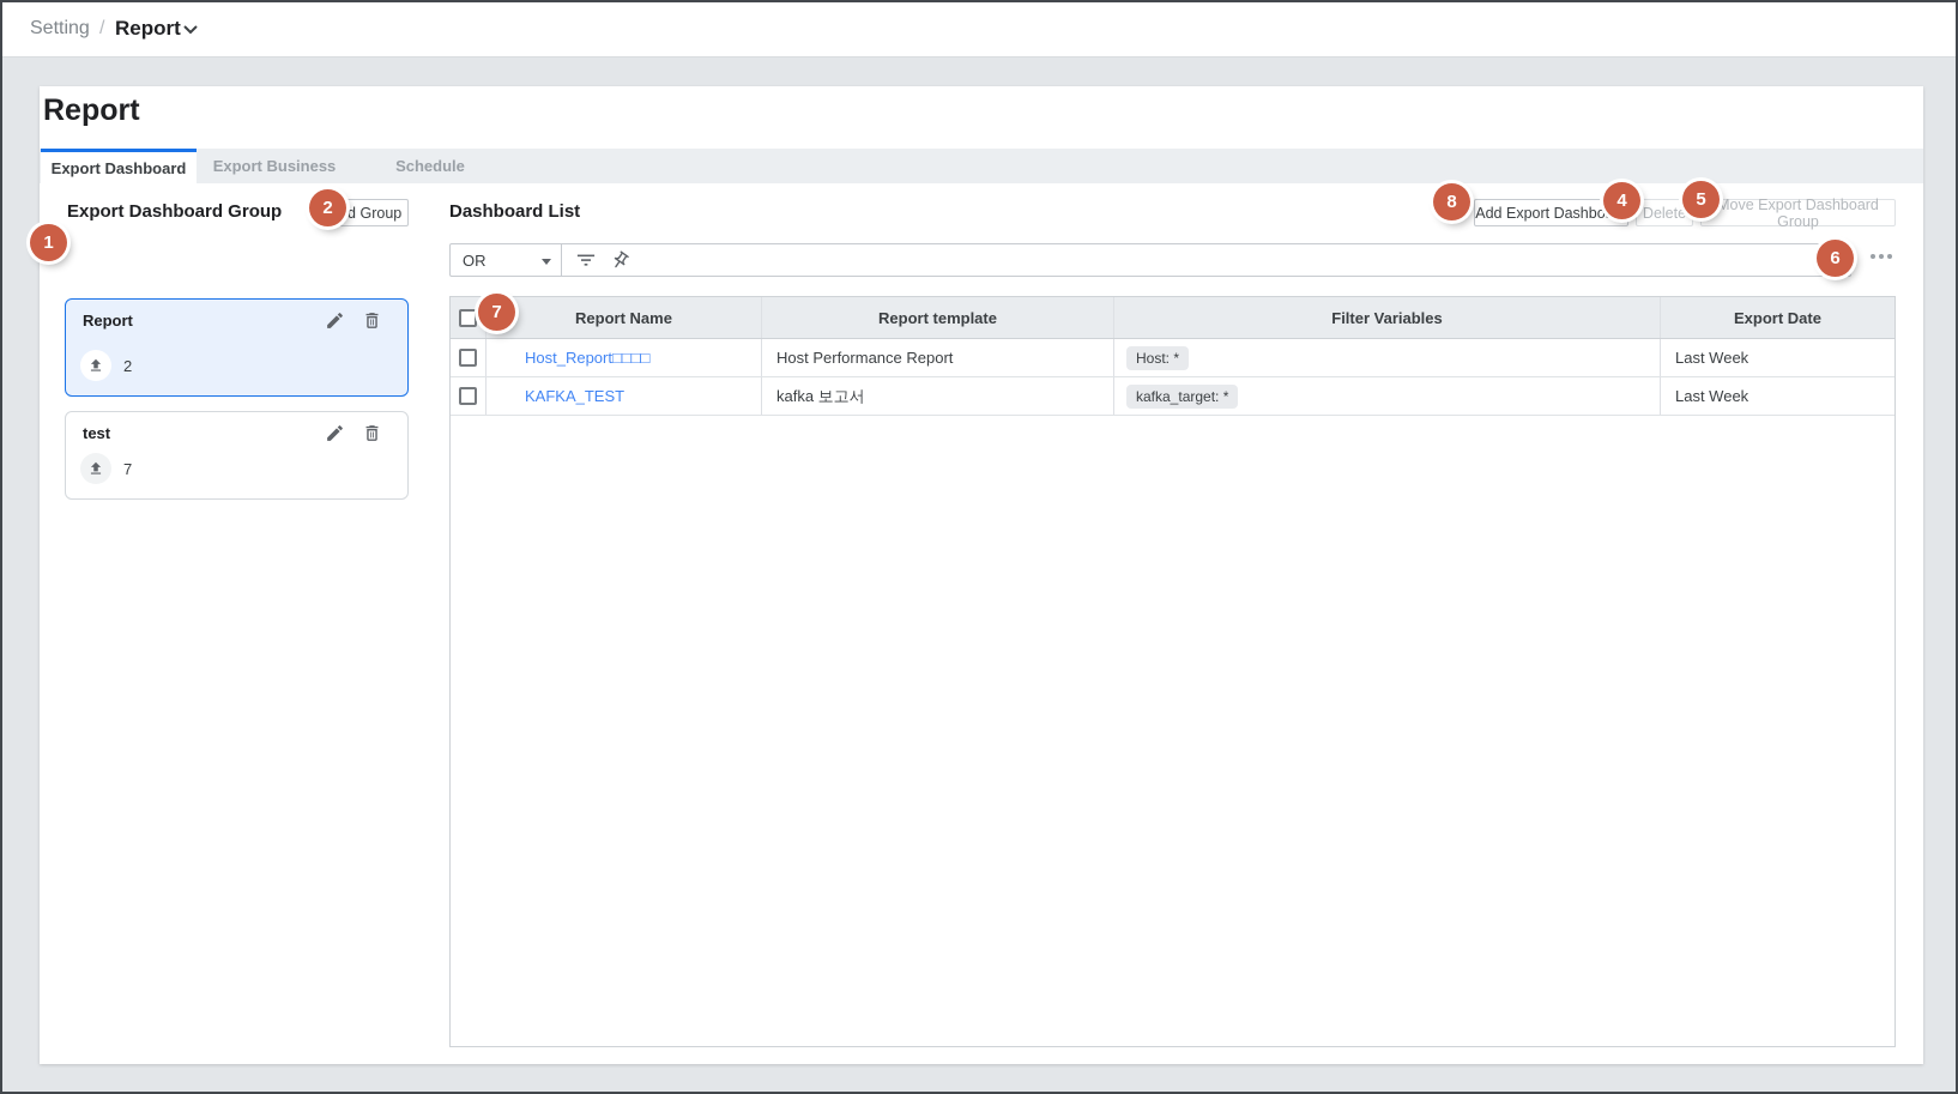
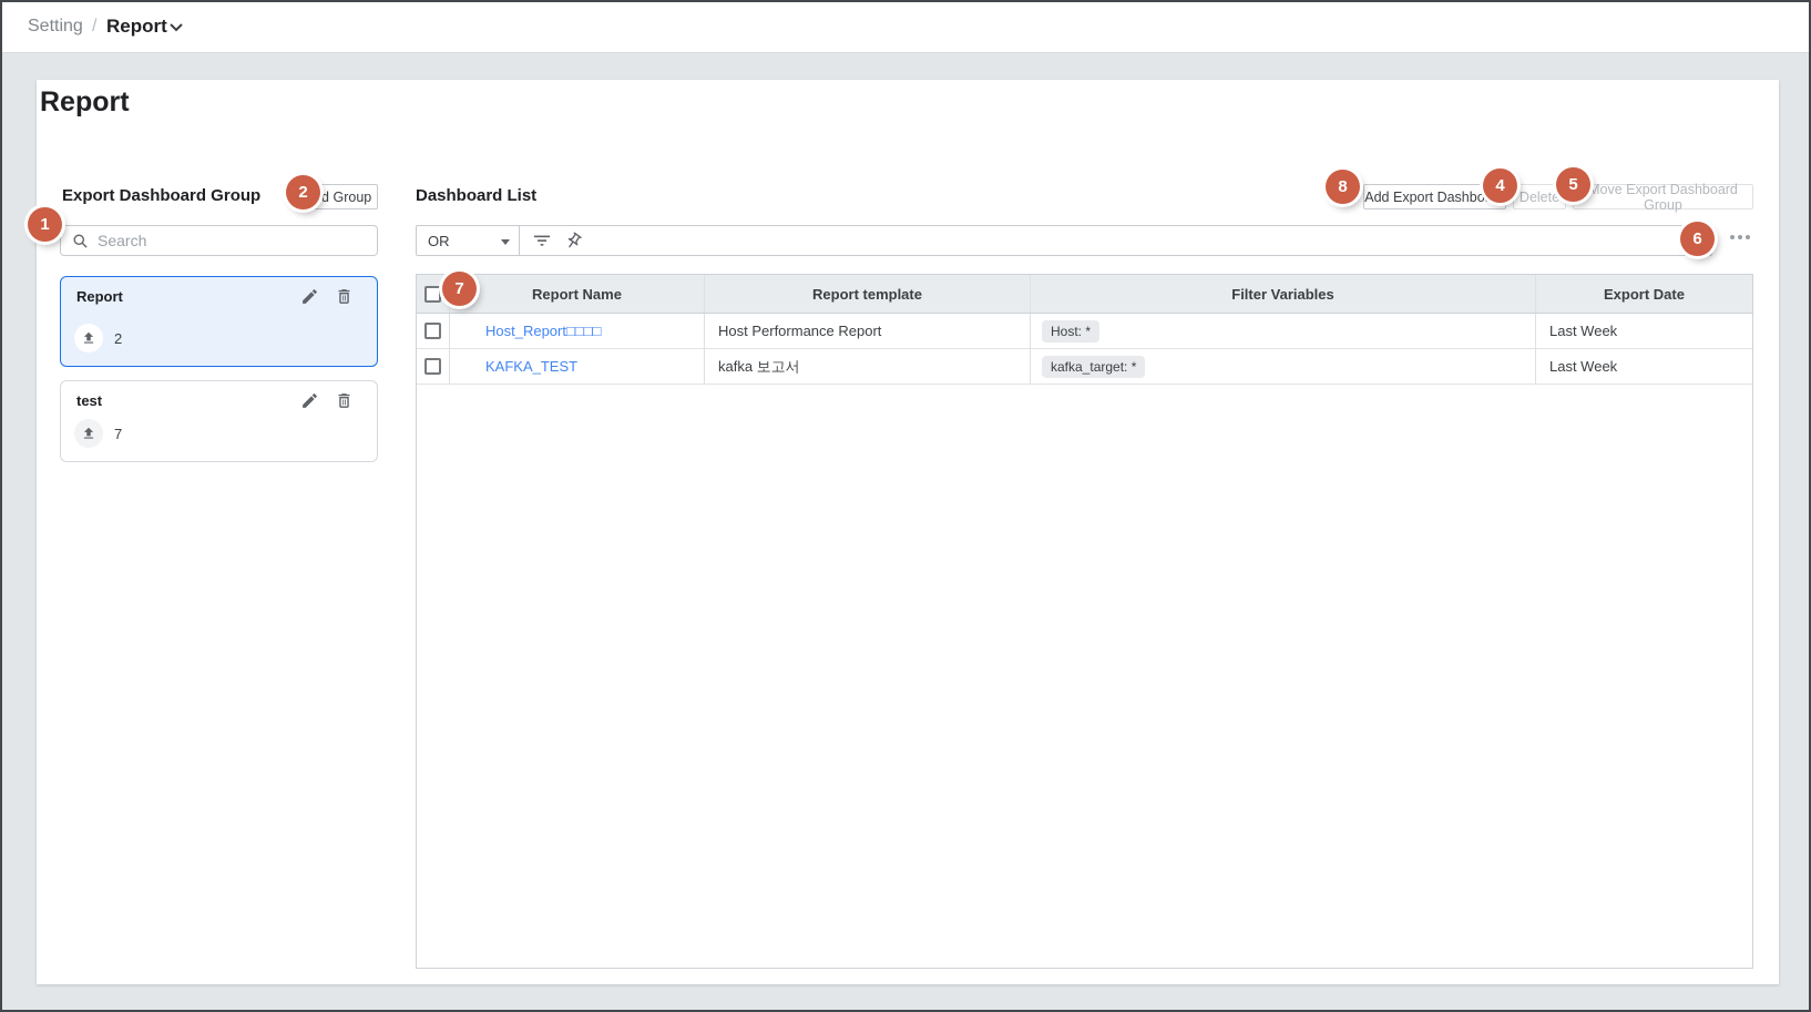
  Setting
  /
  Report
  Report
- Export Dashboard
- Export Business
- Schedule
  Export Dashboard Group
  d Group
+ Search
  Report
  2
  test
  7
  Dashboard List
  Add Export Dashbo
  Delete
  Move Export Dashboard Group
  OR
  Report Name
  Report template
  Filter Variables
  Export Date
  Host_Report□□□□
  Host Performance Report
  Host: *
  Last Week
  KAFKA_TEST
  kafka 보고서
  kafka_target: *
  Last Week
  1
  2
  8
  4
  5
  6
  7
